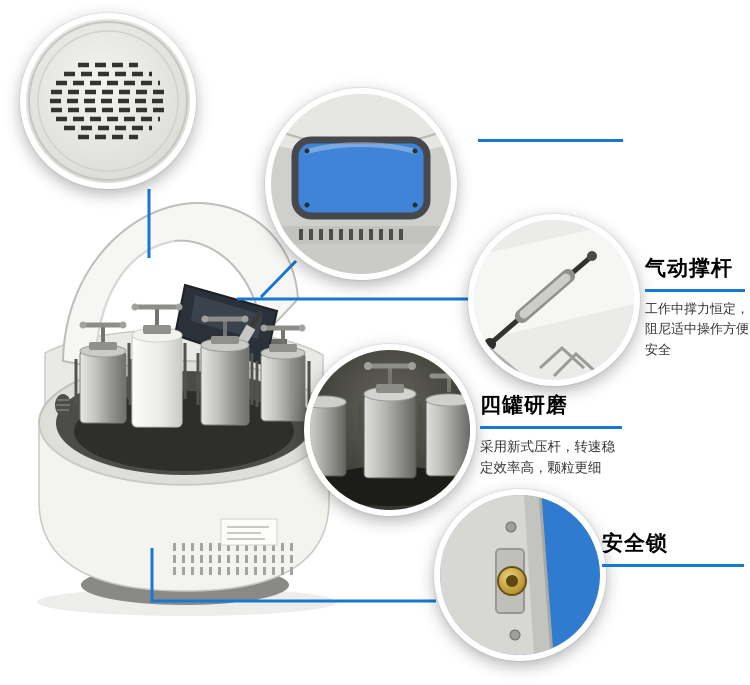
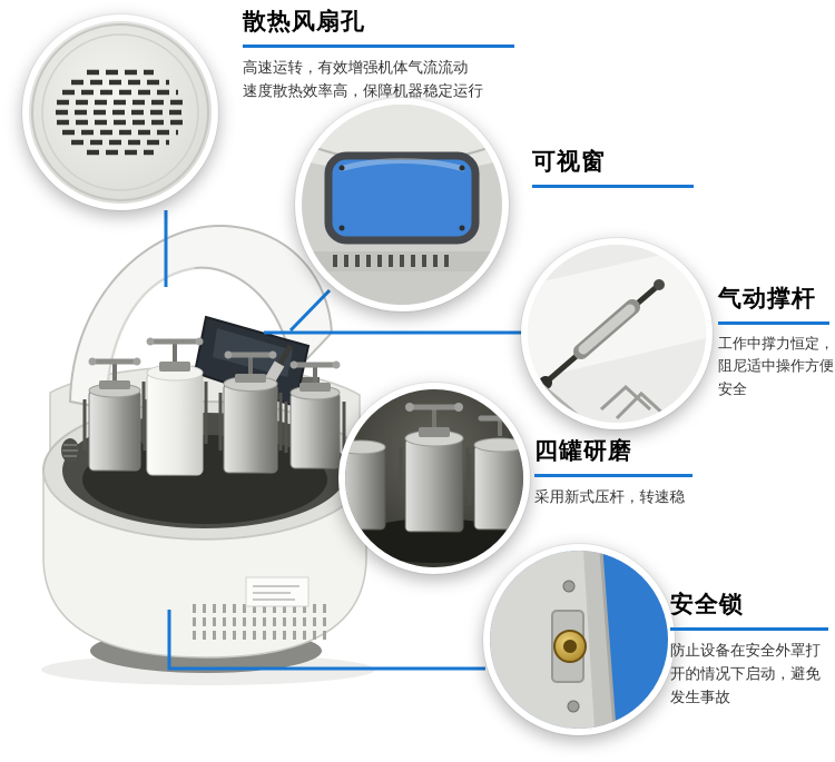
+ 散热风扇孔
+ 高速运转，有效增强机体气流流动
+ 速度散热效率高，保障机器稳定运行
+ 可视窗
  气动撑杆
  工作中撑力恒定，
  阻尼适中操作方便
  安全
  四罐研磨
  采用新式压杆，转速稳
- 定效率高，颗粒更细
  安全锁
+ 防止设备在安全外罩打
+ 开的情况下启动，避免
+ 发生事故
